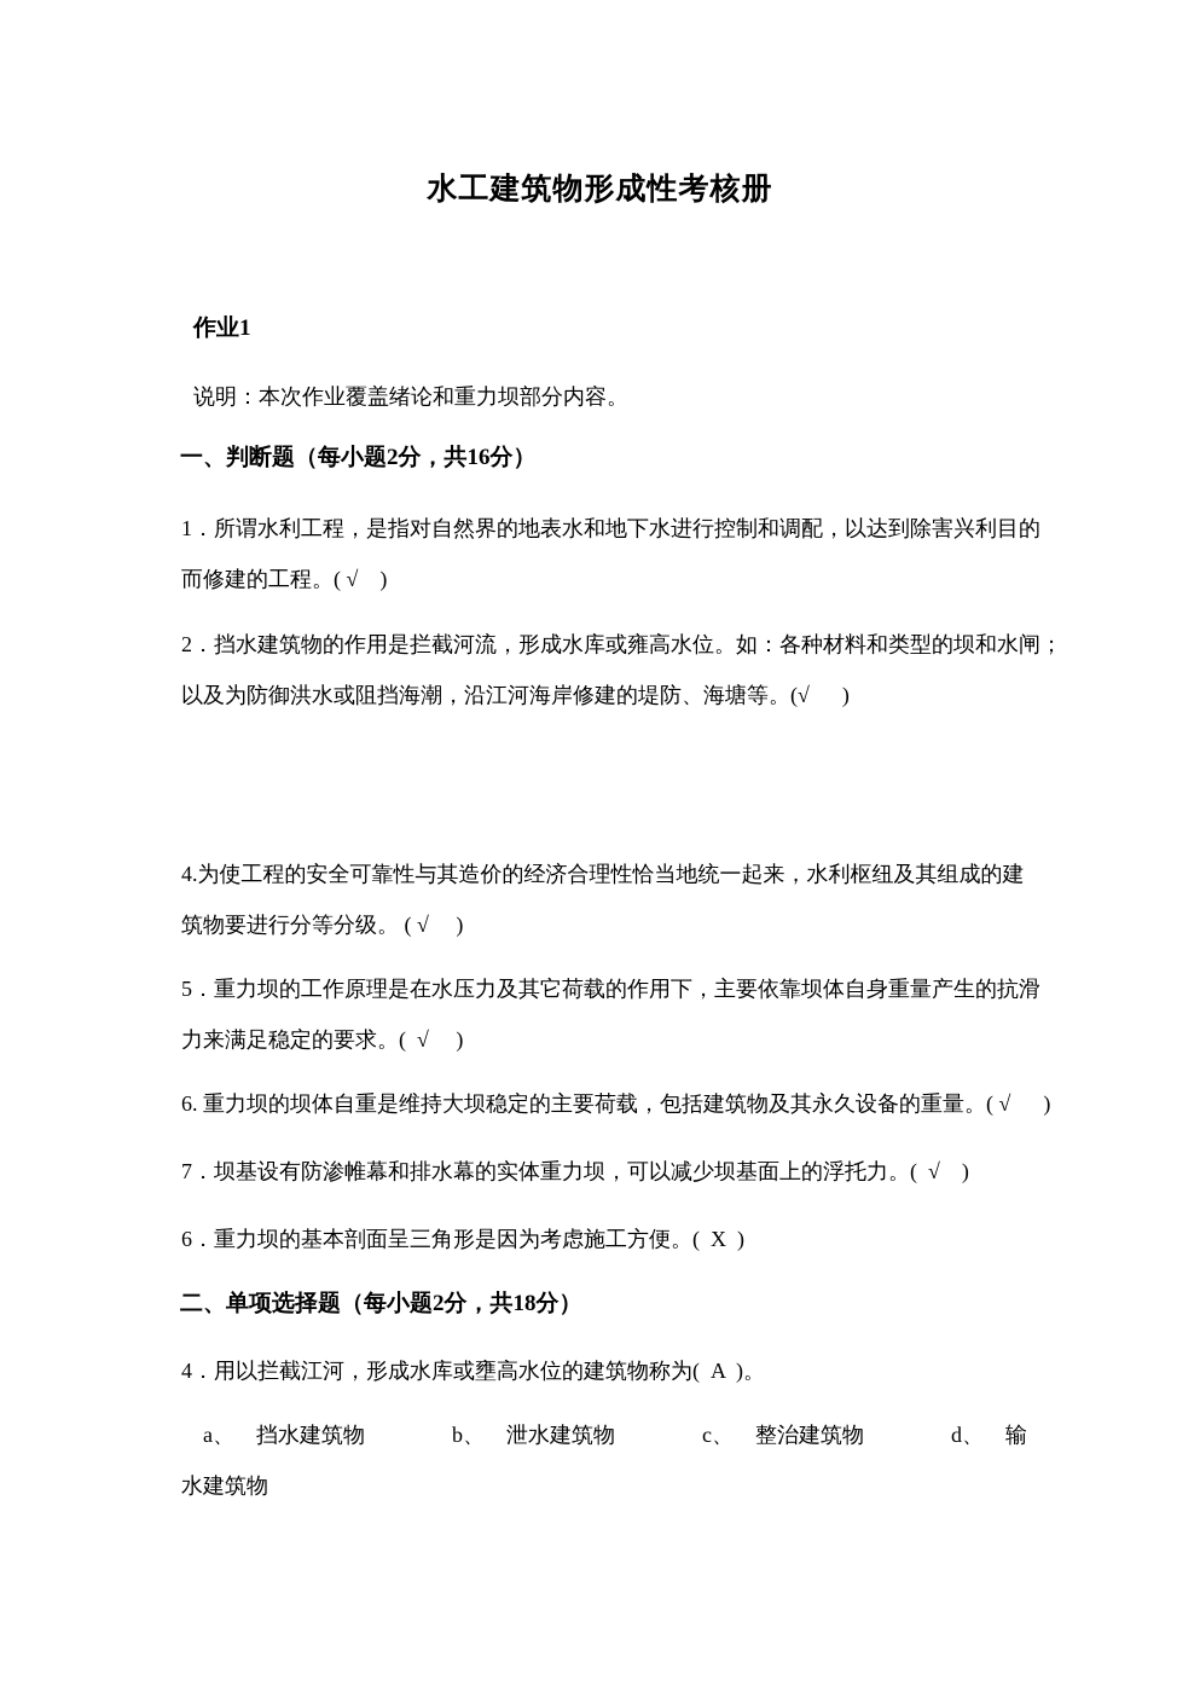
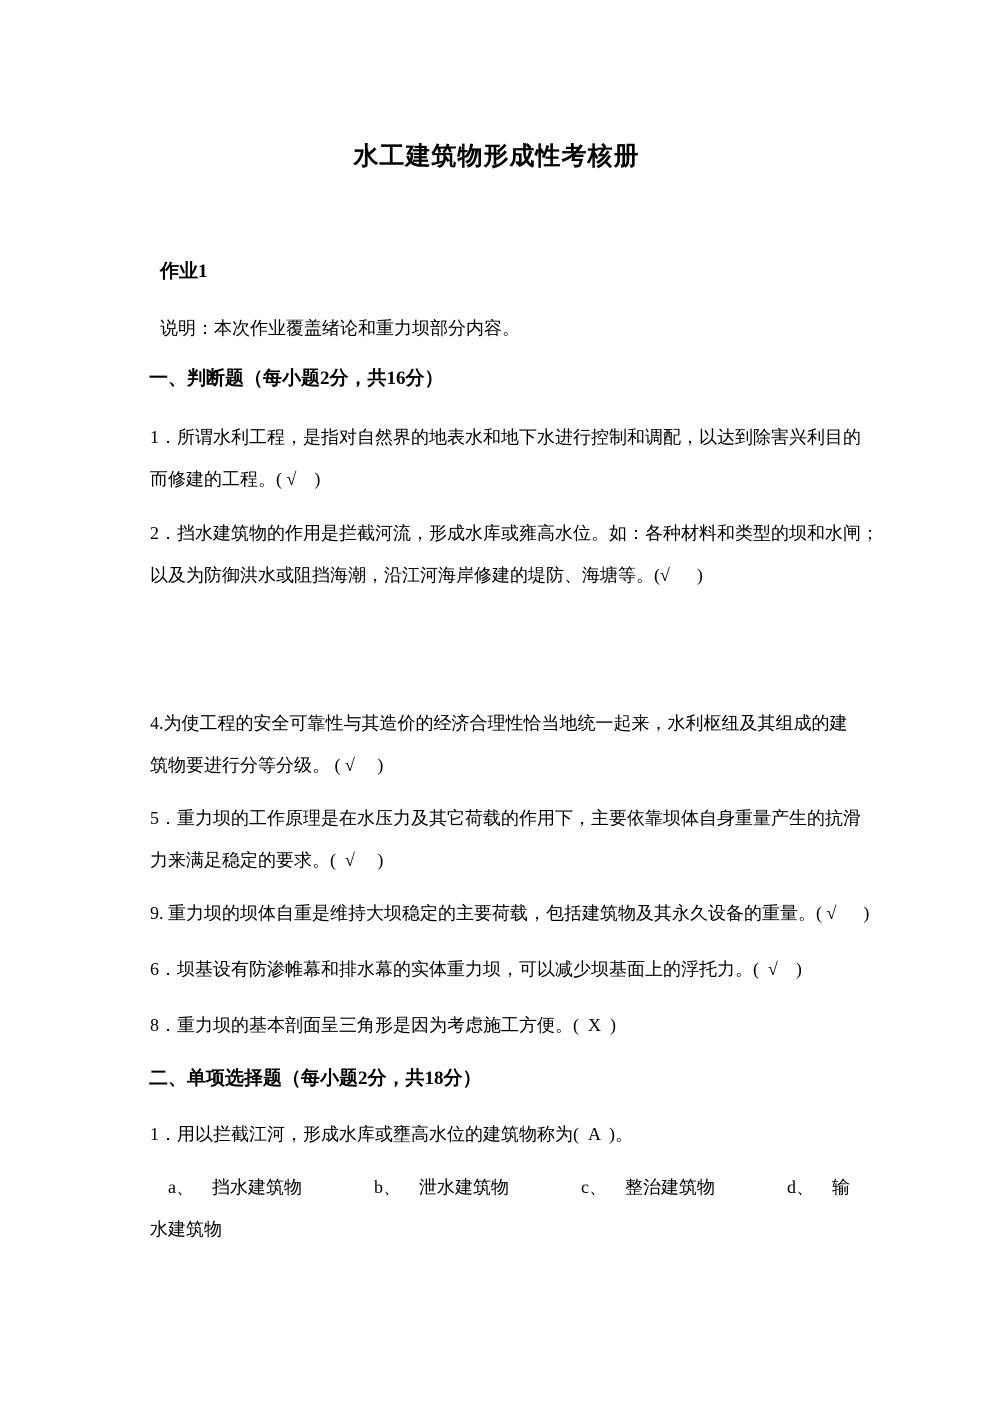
  水工建筑物形成性考核册
  作业1
  说明：本次作业覆盖绪论和重力坝部分内容。
  一、判断题（每小题2分，共16分）
  1．所谓水利工程，是指对自然界的地表水和地下水进行控制和调配，以达到除害兴利目的
  而修建的工程。( √ )
  2．挡水建筑物的作用是拦截河流，形成水库或雍高水位。如：各种材料和类型的坝和水闸；
  以及为防御洪水或阻挡海潮，沿江河海岸修建的堤防、海塘等。(√ )
  4.为使工程的安全可靠性与其造价的经济合理性恰当地统一起来，水利枢纽及其组成的建
  筑物要进行分等分级。 ( √ )
  5．重力坝的工作原理是在水压力及其它荷载的作用下，主要依靠坝体自身重量产生的抗滑
  力来满足稳定的要求。( √ )
- 6. 重力坝的坝体自重是维持大坝稳定的主要荷载，包括建筑物及其永久设备的重量。( √ )
+ 9. 重力坝的坝体自重是维持大坝稳定的主要荷载，包括建筑物及其永久设备的重量。( √ )
- 7．坝基设有防渗帷幕和排水幕的实体重力坝，可以减少坝基面上的浮托力。( √ )
+ 6．坝基设有防渗帷幕和排水幕的实体重力坝，可以减少坝基面上的浮托力。( √ )
- 6．重力坝的基本剖面呈三角形是因为考虑施工方便。( X )
+ 8．重力坝的基本剖面呈三角形是因为考虑施工方便。( X )
  二、单项选择题（每小题2分，共18分）
- 4．用以拦截江河，形成水库或壅高水位的建筑物称为( A )。
+ 1．用以拦截江河，形成水库或壅高水位的建筑物称为( A )。
  a、 挡水建筑物 b、 泄水建筑物 c、 整治建筑物 d、 输
  水建筑物
